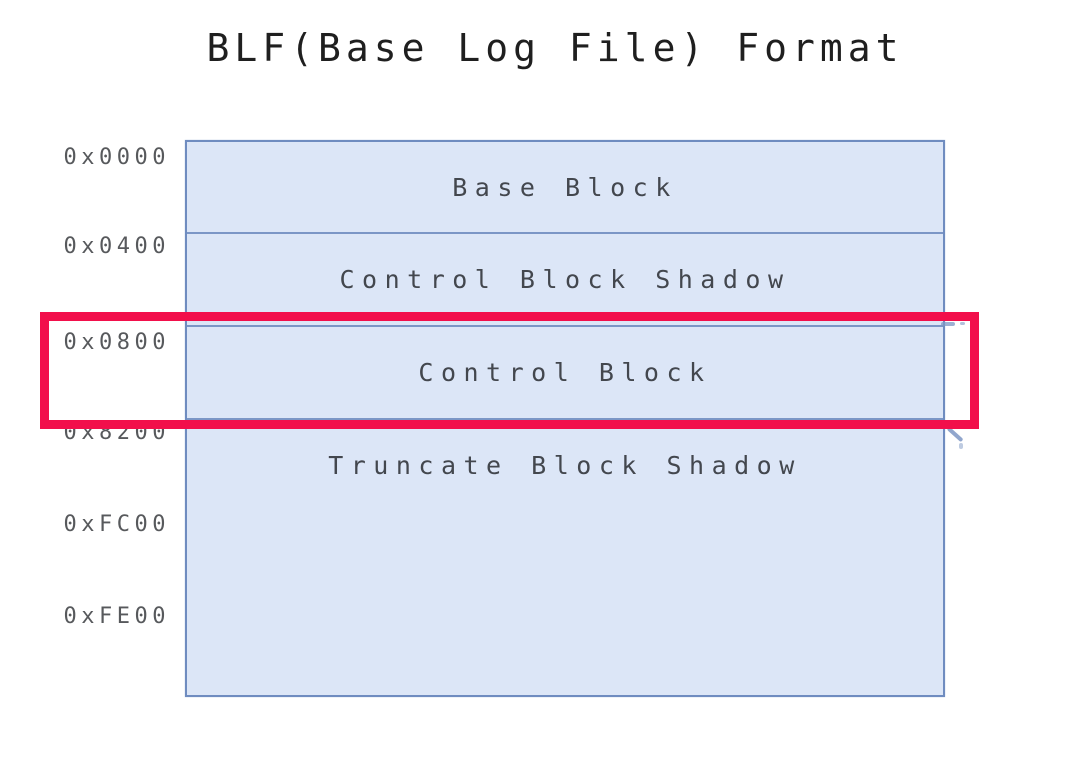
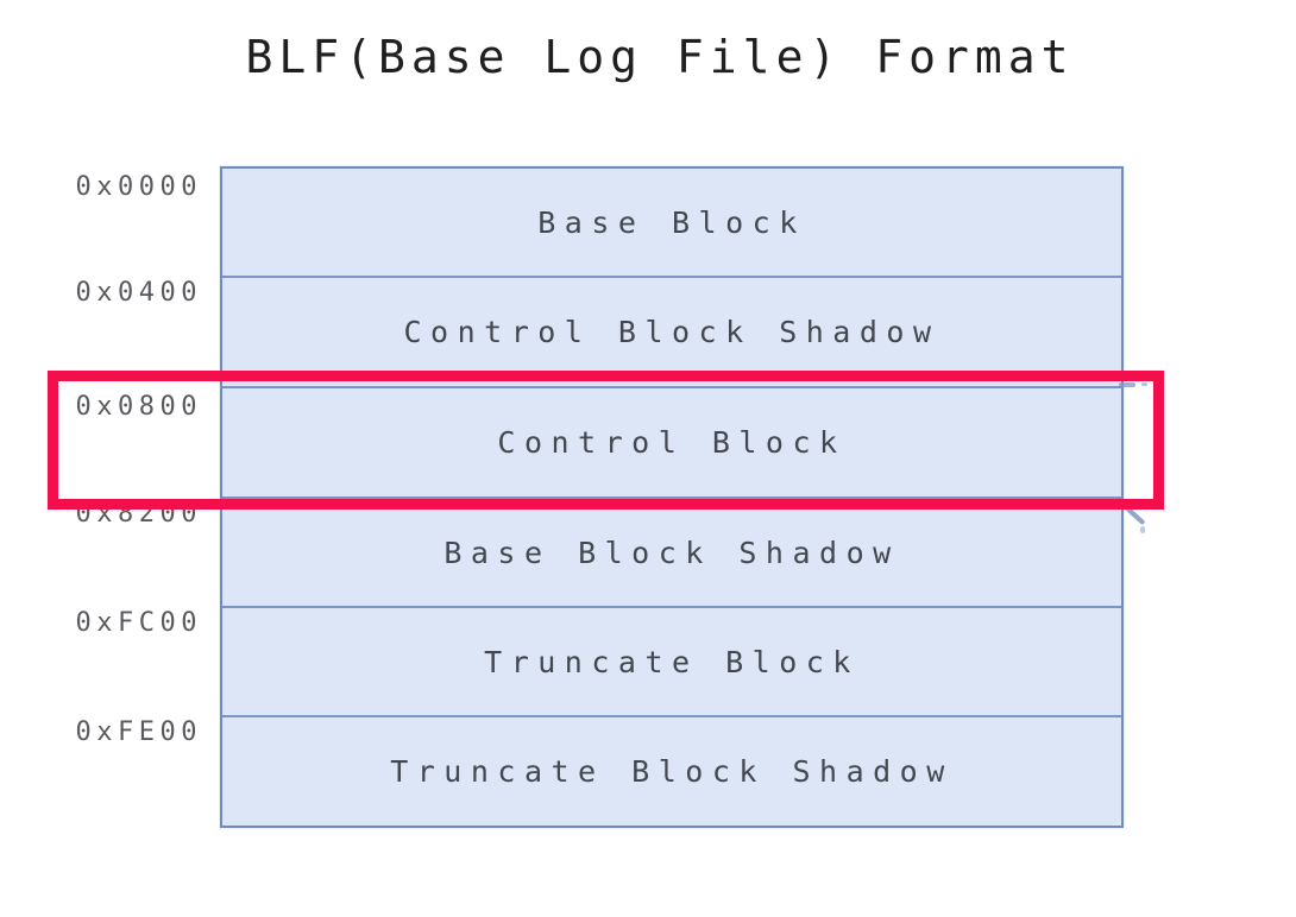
  BLF(Base Log File) Format
  0x0000
  0x0400
  0x0800
  0x8200
  0xFC00
  0xFE00
  Base Block
  Control Block Shadow
  Control Block
+ Base Block Shadow
+ Truncate Block
  Truncate Block Shadow
